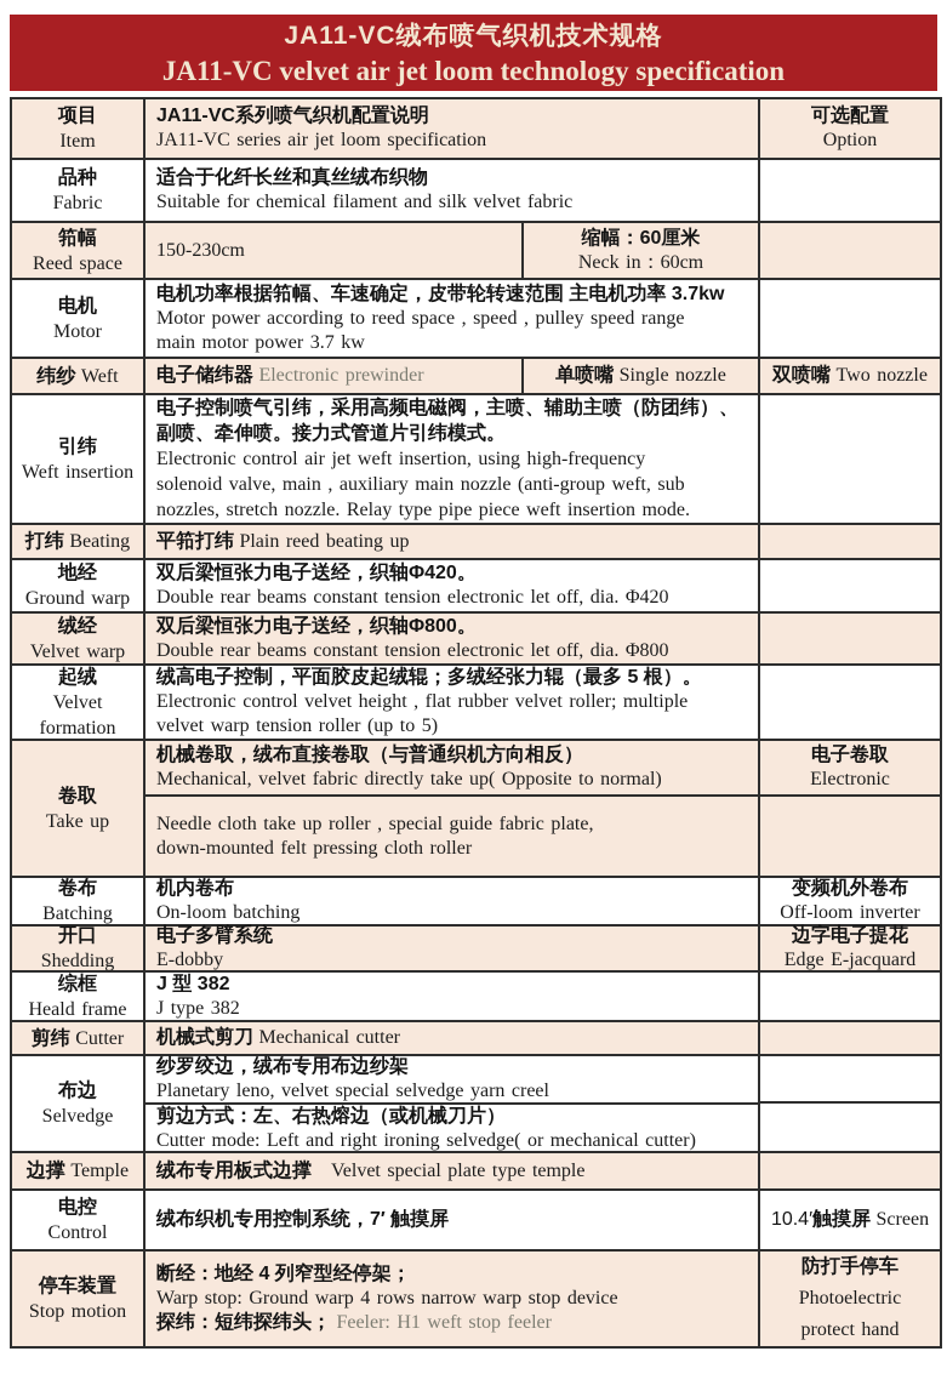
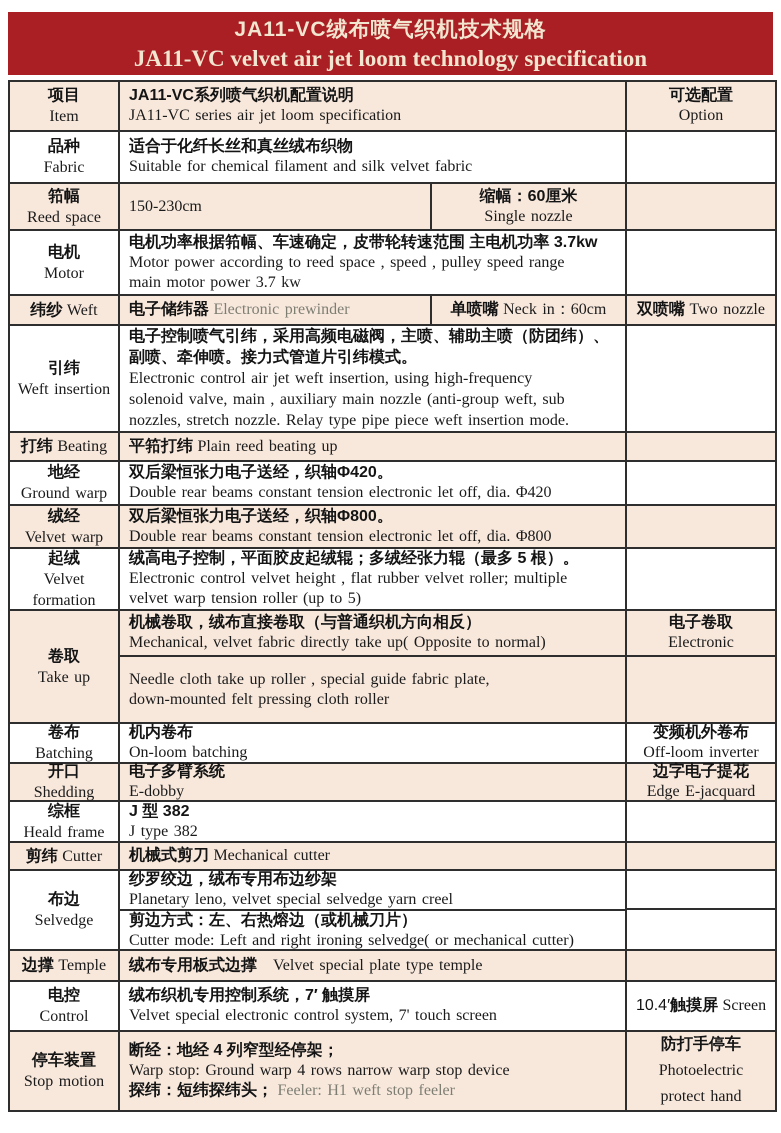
  JA11-VC绒布喷气织机技术规格
  JA11-VC velvet air jet loom technology specification
  项目
  Item
  JA11-VC系列喷气织机配置说明
  JA11-VC series air jet loom specification
  可选配置
  Option
  品种
  Fabric
  适合于化纤长丝和真丝绒布织物
  Suitable for chemical filament and silk velvet fabric
  筘幅
  Reed space
  150-230cm
  缩幅：60厘米
- Neck in：60cm
+ Single nozzle
  电机
  Motor
  电机功率根据筘幅、车速确定，皮带轮转速范围 主电机功率 3.7kw
  Motor power according to reed space , speed , pulley speed range
  main motor power 3.7 kw
  纬纱 Weft
  电子储纬器 Electronic prewinder
- 单喷嘴 Single nozzle
+ 单喷嘴 Neck in：60cm
  双喷嘴 Two nozzle
  引纬
  Weft insertion
  电子控制喷气引纬，采用高频电磁阀，主喷、辅助主喷（防团纬）、
  副喷、牵伸喷。接力式管道片引纬模式。
  Electronic control air jet weft insertion, using high-frequency
  solenoid valve, main , auxiliary main nozzle (anti-group weft, sub
  nozzles, stretch nozzle. Relay type pipe piece weft insertion mode.
  打纬 Beating
  平筘打纬 Plain reed beating up
  地经
  Ground warp
  双后梁恒张力电子送经，织轴Φ420。
  Double rear beams constant tension electronic let off, dia. Φ420
  绒经
  Velvet warp
  双后梁恒张力电子送经，织轴Φ800。
  Double rear beams constant tension electronic let off, dia. Φ800
  起绒
  Velvet
  formation
  绒高电子控制，平面胶皮起绒辊；多绒经张力辊（最多 5 根）。
  Electronic control velvet height , flat rubber velvet roller; multiple
  velvet warp tension roller (up to 5)
  卷取
  Take up
  机械卷取，绒布直接卷取（与普通织机方向相反）
  Mechanical, velvet fabric directly take up( Opposite to normal)
  Needle cloth take up roller , special guide fabric plate,
  down-mounted felt pressing cloth roller
  电子卷取
  Electronic
  卷布
  Batching
  机内卷布
  On-loom batching
  变频机外卷布
  Off-loom inverter
  开口
  Shedding
  电子多臂系统
  E-dobby
  边字电子提花
  Edge E-jacquard
  综框
  Heald frame
  J 型 382
  J type 382
  剪纬 Cutter
  机械式剪刀 Mechanical cutter
  布边
  Selvedge
  纱罗绞边，绒布专用布边纱架
  Planetary leno, velvet special selvedge yarn creel
  剪边方式：左、右热熔边（或机械刀片）
  Cutter mode: Left and right ironing selvedge( or mechanical cutter)
  边撑 Temple
  绒布专用板式边撑 Velvet special plate type temple
  电控
  Control
  绒布织机专用控制系统，7′ 触摸屏
+ Velvet special electronic control system, 7' touch screen
  10.4′触摸屏 Screen
  停车装置
  Stop motion
  断经：地经 4 列窄型经停架；
  Warp stop: Ground warp 4 rows narrow warp stop device
  探纬：短纬探纬头； Feeler: H1 weft stop feeler
  防打手停车
  Photoelectric
  protect hand
